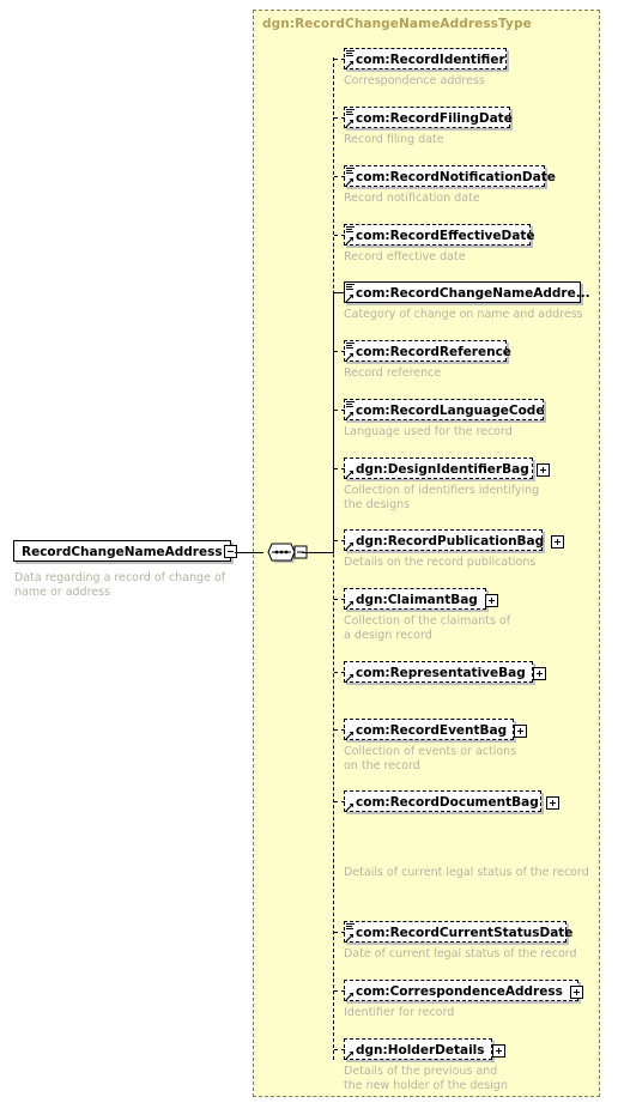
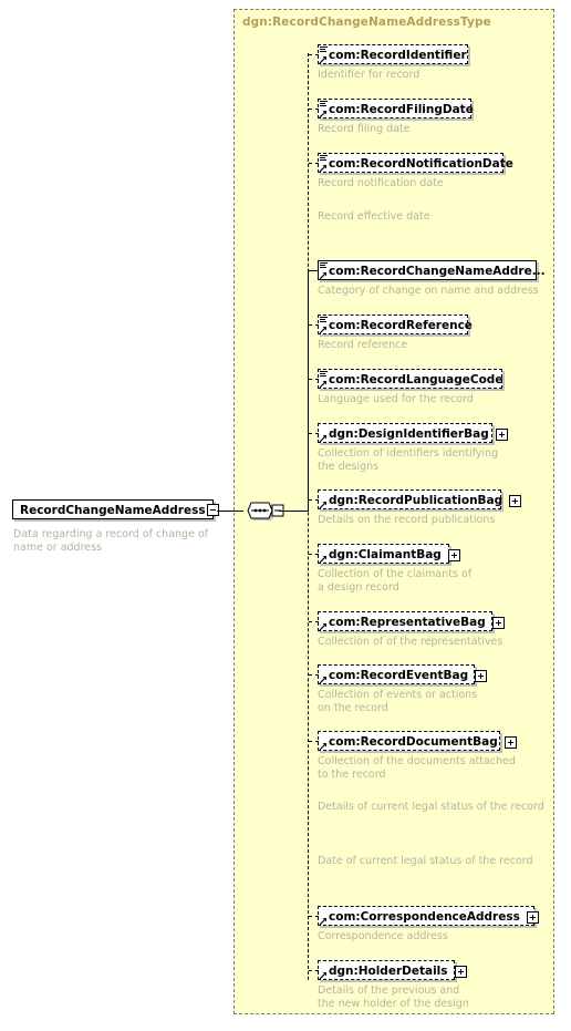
  dgn:RecordChangeNameAddressType
  RecordChangeNameAddress
  Data regarding a record of change of
  name or address
  com:RecordIdentifier
- Correspondence address
+ Identifier for record
  com:RecordFilingDate
  Record filing date
  com:RecordNotificationDate
  Record notification date
- com:RecordEffectiveDate
  Record effective date
  com:RecordChangeNameAddre...
  Category of change on name and address
  com:RecordReference
  Record reference
  com:RecordLanguageCode
  Language used for the record
  dgn:DesignIdentifierBag
  Collection of identifiers identifying
  the designs
  dgn:RecordPublicationBag
  Details on the record publications
  dgn:ClaimantBag
  Collection of the claimants of
  a design record
  com:RepresentativeBag
+ Collection of of the representatives
  com:RecordEventBag
  Collection of events or actions
  on the record
  com:RecordDocumentBag
+ Collection of the documents attached
+ to the record
  Details of current legal status of the record
- com:RecordCurrentStatusDate
  Date of current legal status of the record
  com:CorrespondenceAddress
- Identifier for record
+ Correspondence address
  dgn:HolderDetails
  Details of the previous and
  the new holder of the design
